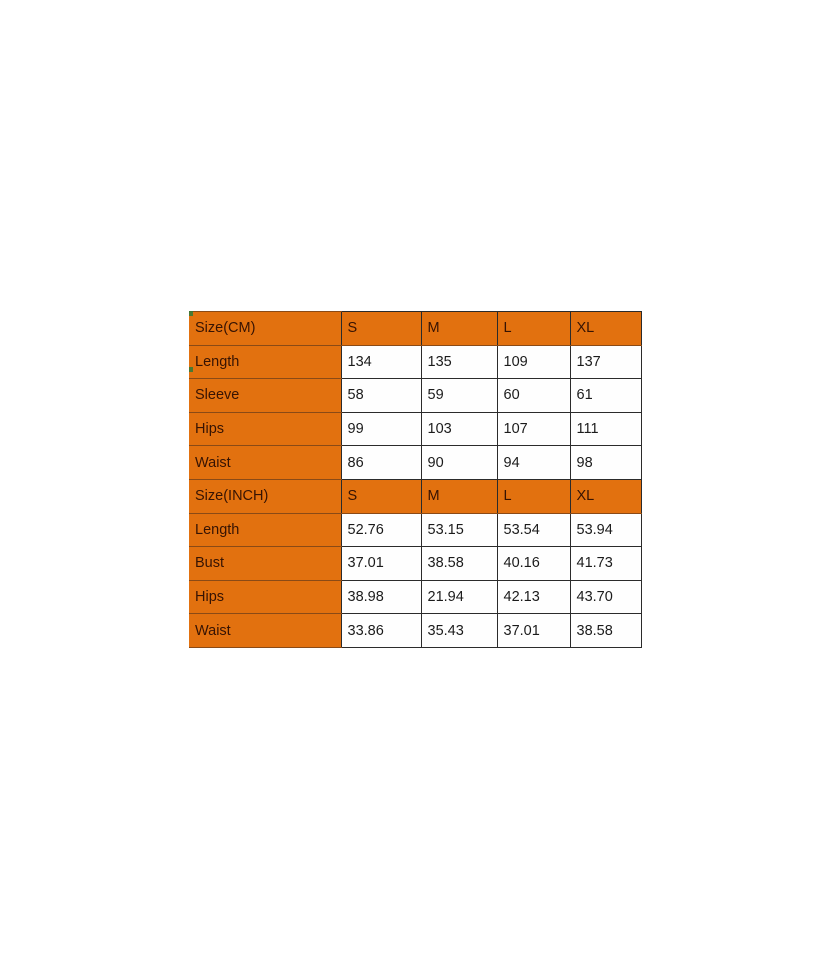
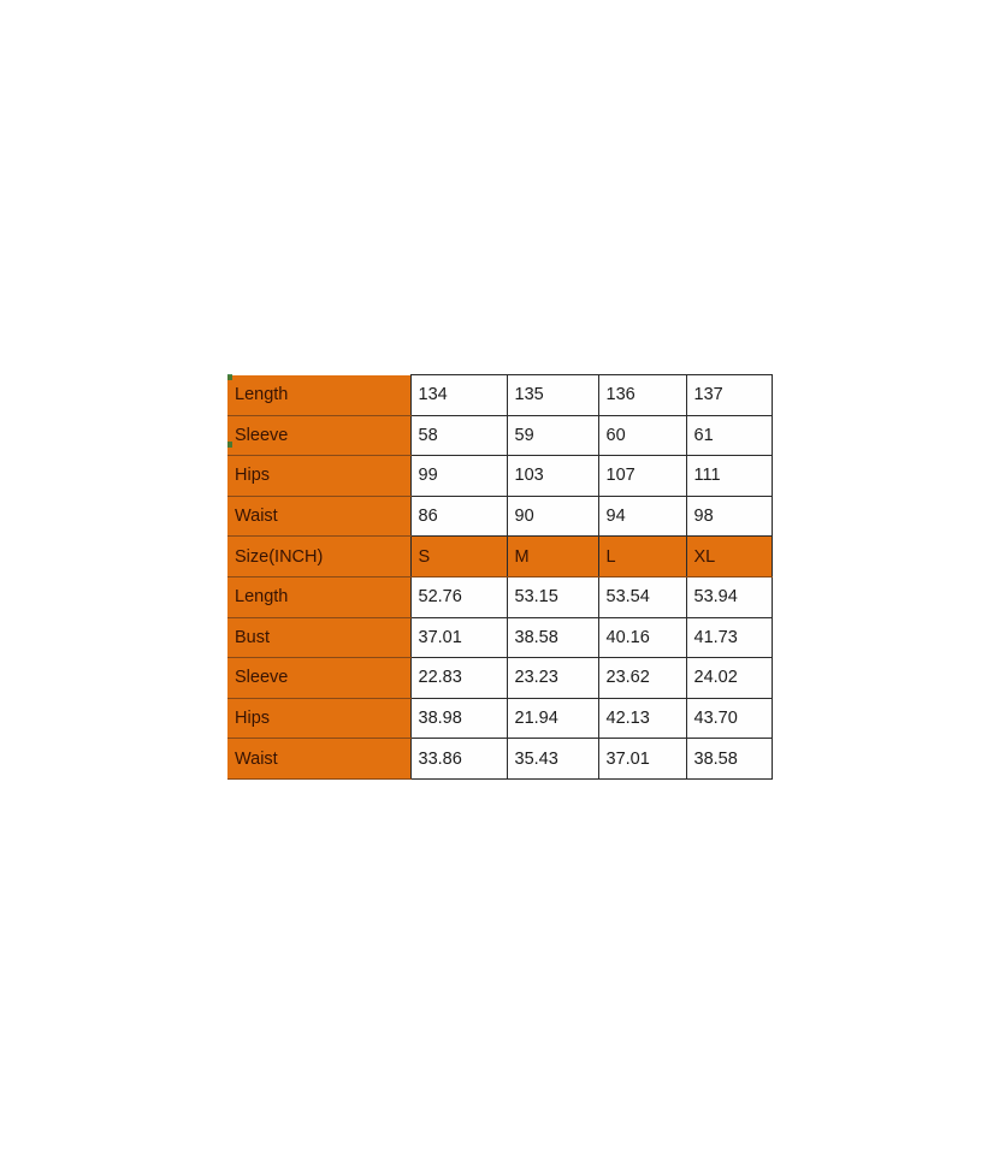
- Size(CM)	S	M	L	XL
- Length	134	135	109	137
+ Length	134	135	136	137
  Sleeve	58	59	60	61
  Hips	99	103	107	111
  Waist	86	90	94	98
  Size(INCH)	S	M	L	XL
  Length	52.76	53.15	53.54	53.94
  Bust	37.01	38.58	40.16	41.73
+ Sleeve	22.83	23.23	23.62	24.02
  Hips	38.98	21.94	42.13	43.70
  Waist	33.86	35.43	37.01	38.58
